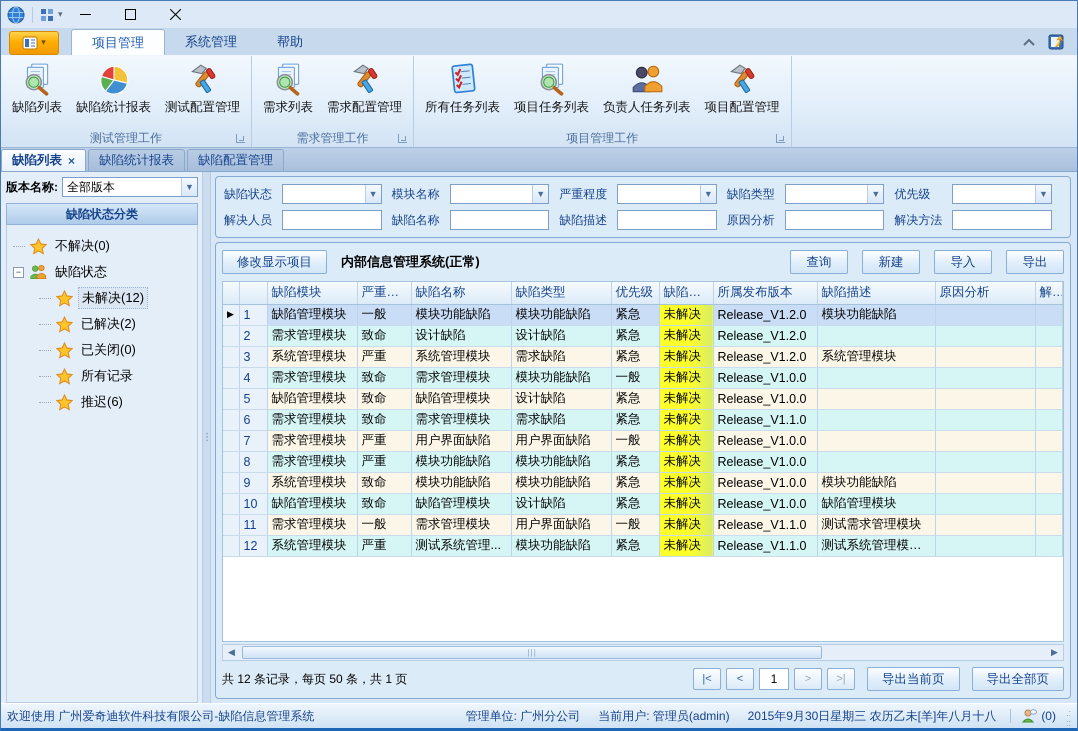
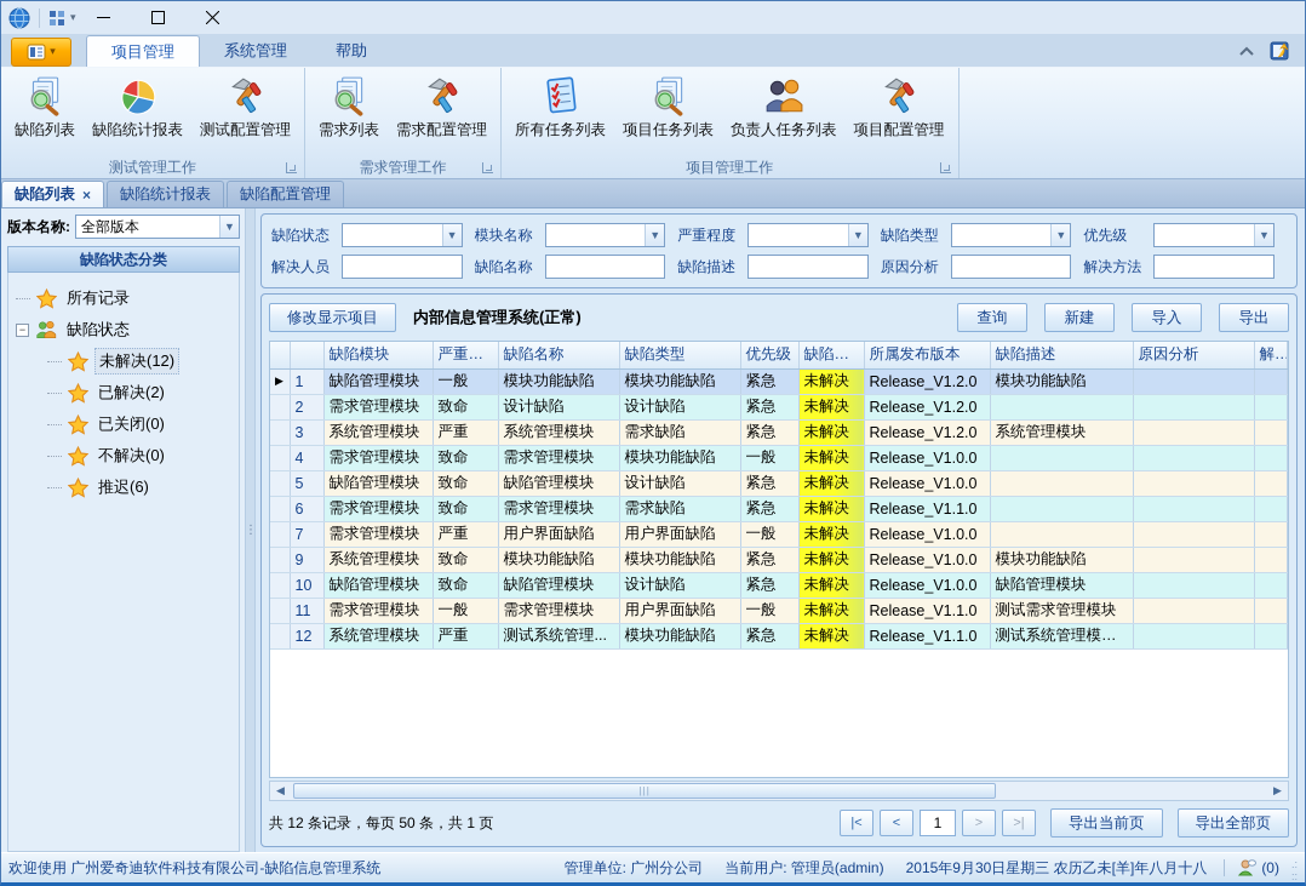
  ▾
  ▾
  项目管理
  系统管理
  帮助
  缺陷列表
  缺陷统计报表
  测试配置管理
  测试管理工作
  需求列表
  需求配置管理
  需求管理工作
  所有任务列表
  项目任务列表
  负责人任务列表
  项目配置管理
  项目管理工作
  缺陷列表
  ×
  缺陷统计报表
  缺陷配置管理
  版本名称:
  全部版本
  ▼
  缺陷状态分类
- 不解决(0)
+ 所有记录
  −
  缺陷状态
  未解决(12)
  已解决(2)
  已关闭(0)
- 所有记录
+ 不解决(0)
  推迟(6)
  ⋮
  缺陷状态
  ▼
  模块名称
  ▼
  严重程度
  ▼
  缺陷类型
  ▼
  优先级
  ▼
  解决人员
  缺陷名称
  缺陷描述
  原因分析
  解决方法
  修改显示项目
  内部信息管理系统(正常)
  查询
  新建
  导入
  导出
  		缺陷模块	严重程度	缺陷名称	缺陷类型	优先级	缺陷状态	所属发布版本	缺陷描述	原因分析	解决
  ▶	1	缺陷管理模块	一般	模块功能缺陷	模块功能缺陷	紧急	未解决	Release_V1.2.0	模块功能缺陷
  	2	需求管理模块	致命	设计缺陷	设计缺陷	紧急	未解决	Release_V1.2.0
  	3	系统管理模块	严重	系统管理模块	需求缺陷	紧急	未解决	Release_V1.2.0	系统管理模块
  	4	需求管理模块	致命	需求管理模块	模块功能缺陷	一般	未解决	Release_V1.0.0
  	5	缺陷管理模块	致命	缺陷管理模块	设计缺陷	紧急	未解决	Release_V1.0.0
  	6	需求管理模块	致命	需求管理模块	需求缺陷	紧急	未解决	Release_V1.1.0
  	7	需求管理模块	严重	用户界面缺陷	用户界面缺陷	一般	未解决	Release_V1.0.0
- 	8	需求管理模块	严重	模块功能缺陷	模块功能缺陷	紧急	未解决	Release_V1.0.0
  	9	系统管理模块	致命	模块功能缺陷	模块功能缺陷	紧急	未解决	Release_V1.0.0	模块功能缺陷
  	10	缺陷管理模块	致命	缺陷管理模块	设计缺陷	紧急	未解决	Release_V1.0.0	缺陷管理模块
  	11	需求管理模块	一般	需求管理模块	用户界面缺陷	一般	未解决	Release_V1.1.0	测试需求管理模块
  	12	系统管理模块	严重	测试系统管理...	模块功能缺陷	紧急	未解决	Release_V1.1.0	测试系统管理模块...
  ◀
  |||
  ▶
  共 12 条记录，每页 50 条，共 1 页
  |<
  <
  1
  >
  >|
  导出当前页
  导出全部页
  欢迎使用 广州爱奇迪软件科技有限公司-缺陷信息管理系统
  管理单位: 广州分公司
  当前用户: 管理员(admin)
  2015年9月30日星期三 农历乙未[羊]年八月十八
  (0)
  .:
  ::
